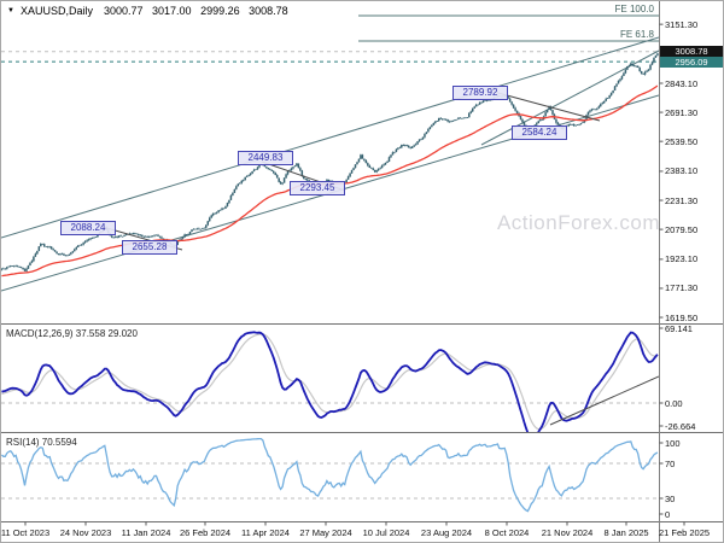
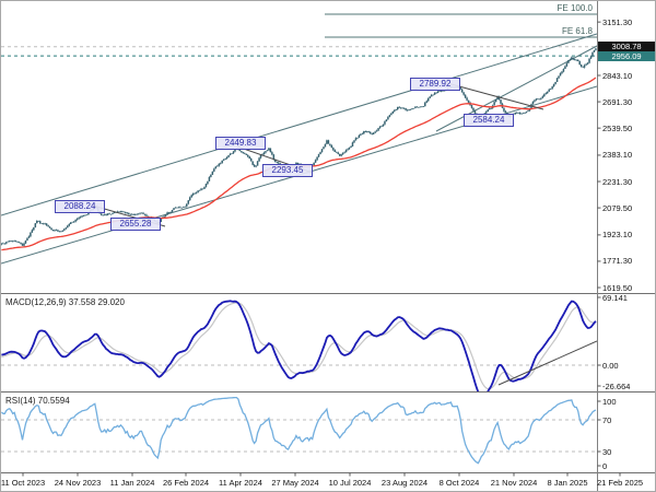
- ActionForex.com
- XAUUSD,Daily
- 3000.77 3017.00 2999.26 3008.78
  FE 100.0
  FE 61.8
  2088.24
  2655.28
  2449.83
  2293.45
  2789.92
  2584.24
  MACD(12,26,9) 37.558 29.020
  RSI(14) 70.5594
  3151.30
  2843.10
  2691.30
  2539.50
  2383.10
  2231.30
  2079.50
  1923.10
  1771.30
  1619.50
  69.141
  0.00
  -26.664
  100
  70
  30
  0
  3008.78
  2956.09
  11 Oct 2023
  24 Nov 2023
  11 Jan 2024
  26 Feb 2024
  11 Apr 2024
  27 May 2024
  10 Jul 2024
  23 Aug 2024
  8 Oct 2024
  21 Nov 2024
  8 Jan 2025
  21 Feb 2025
